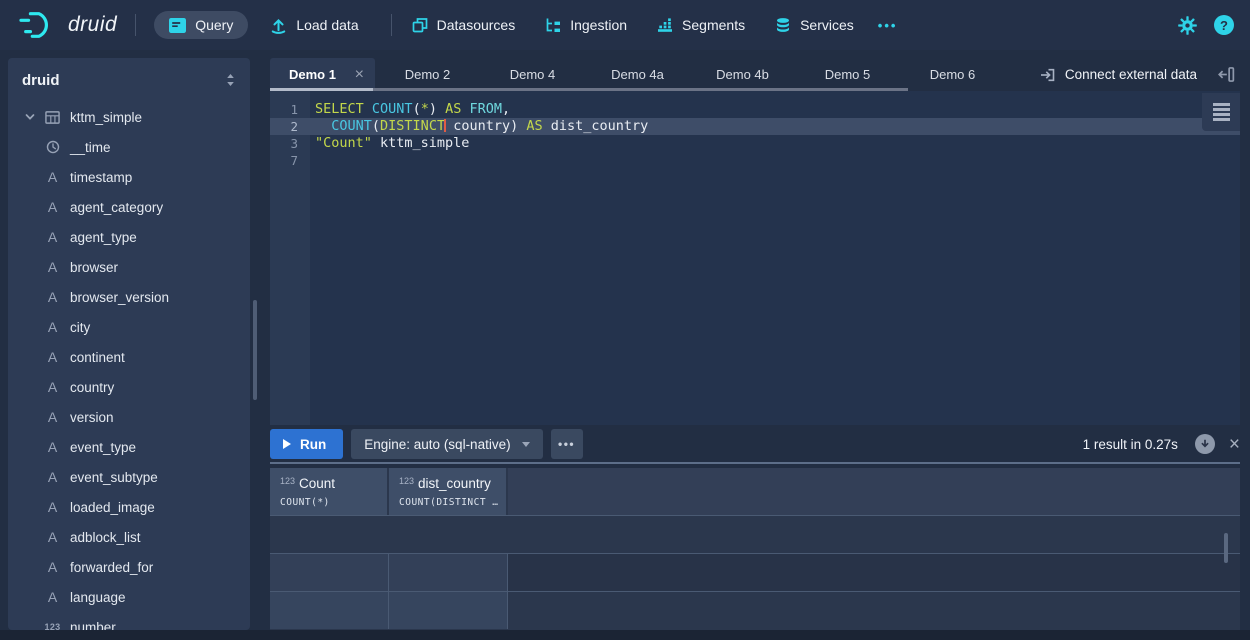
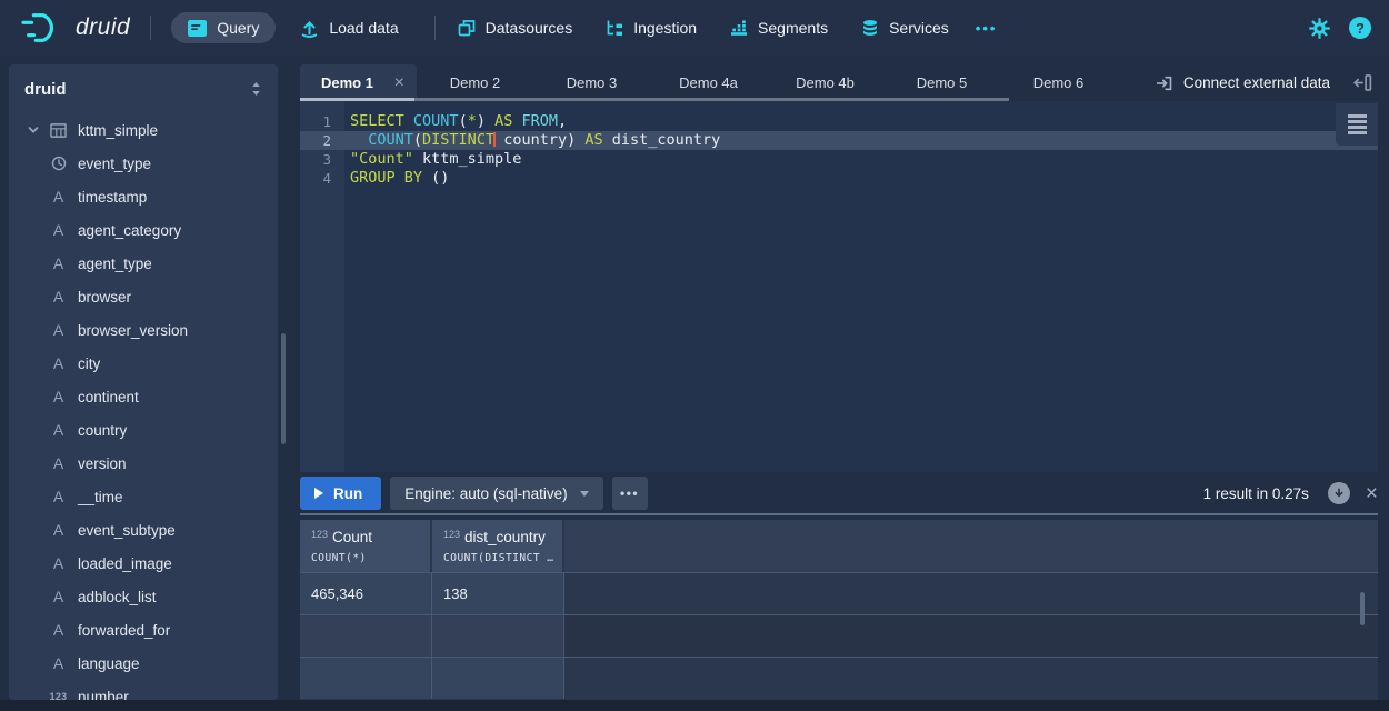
  druid
  Query
  Load data
  Datasources
  Ingestion
  Segments
  Services
  •••
  ?
  druid
  kttm_simple
- __time
+ event_type
  A
  timestamp
  A
  agent_category
  A
  agent_type
  A
  browser
  A
  browser_version
  A
  city
  A
  continent
  A
  country
  A
  version
  A
- event_type
+ __time
  A
  event_subtype
  A
  loaded_image
  A
  adblock_list
  A
  forwarded_for
  A
  language
  123
  number
  Demo 1
  ×
  Demo 2
- Demo 4
+ Demo 3
  Demo 4a
  Demo 4b
  Demo 5
  Demo 6
  Connect external data
  1
  2
  3
- 7
+ 4
  SELECT COUNT(*) AS FROM,
  COUNT(DISTINCT country) AS dist_country
  "Count" kttm_simple
+ GROUP BY ()
  Run
  Engine: auto (sql-native)
  •••
  1 result in 0.27s
  ×
  123 Count
  COUNT(*)
  123 dist_country
  COUNT(DISTINCT …
+ 465,346
+ 138
